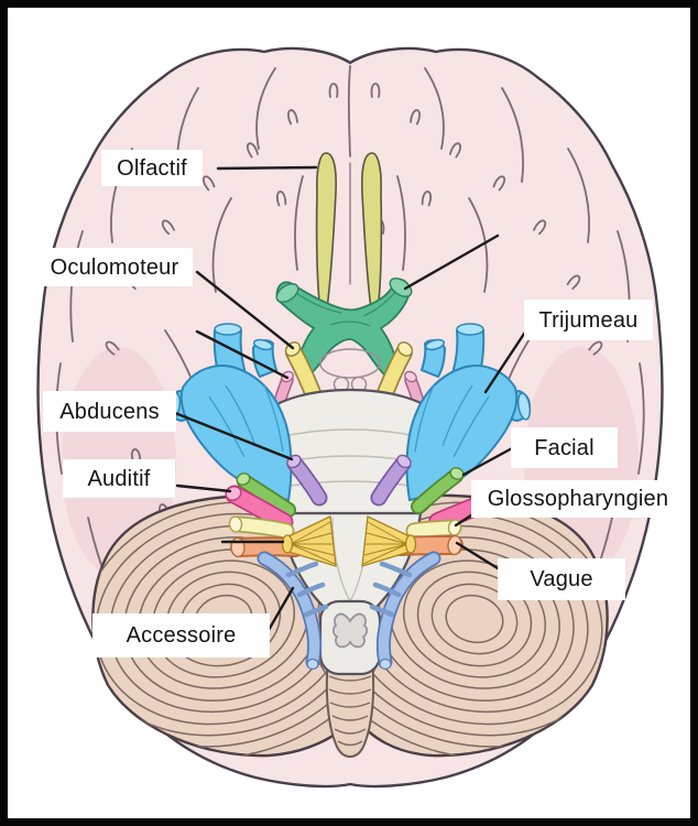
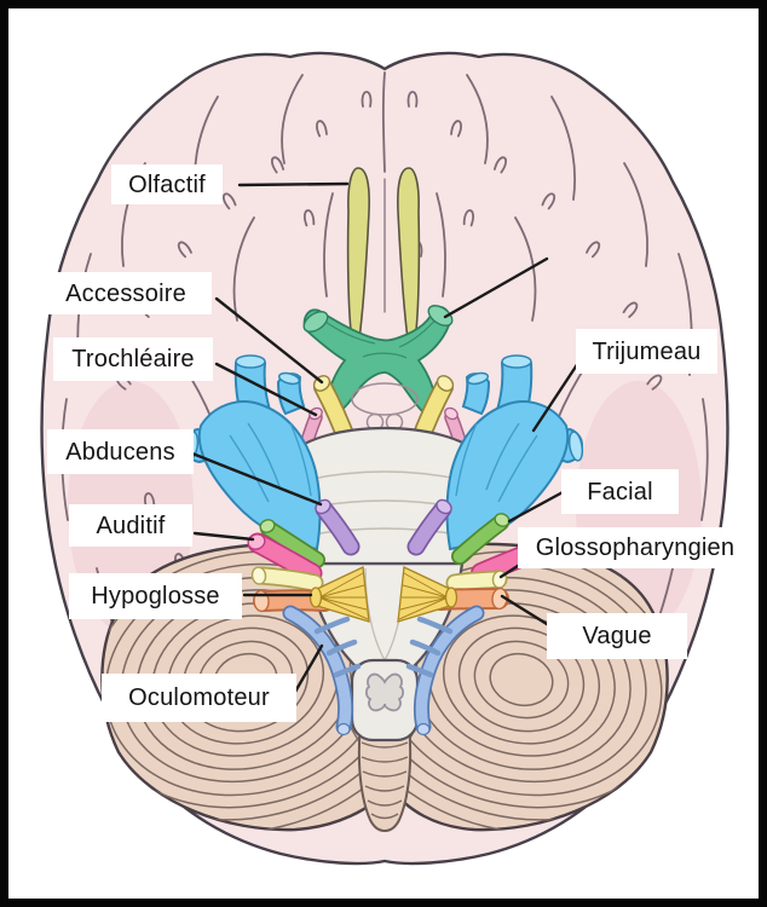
  Olfactif
- Oculomoteur
+ Accessoire
+ Trochléaire
  Trijumeau
  Abducens
  Facial
  Auditif
  Glossopharyngien
+ Hypoglosse
  Vague
- Accessoire
+ Oculomoteur
